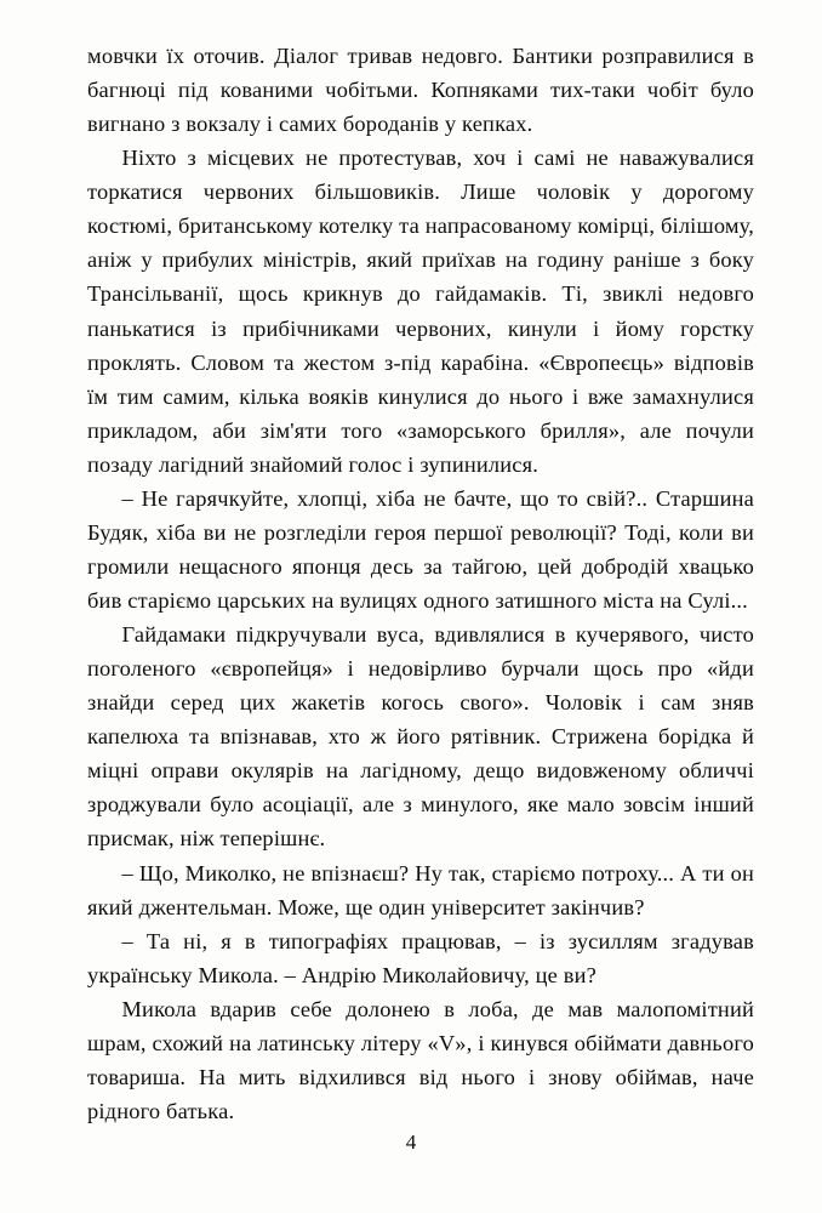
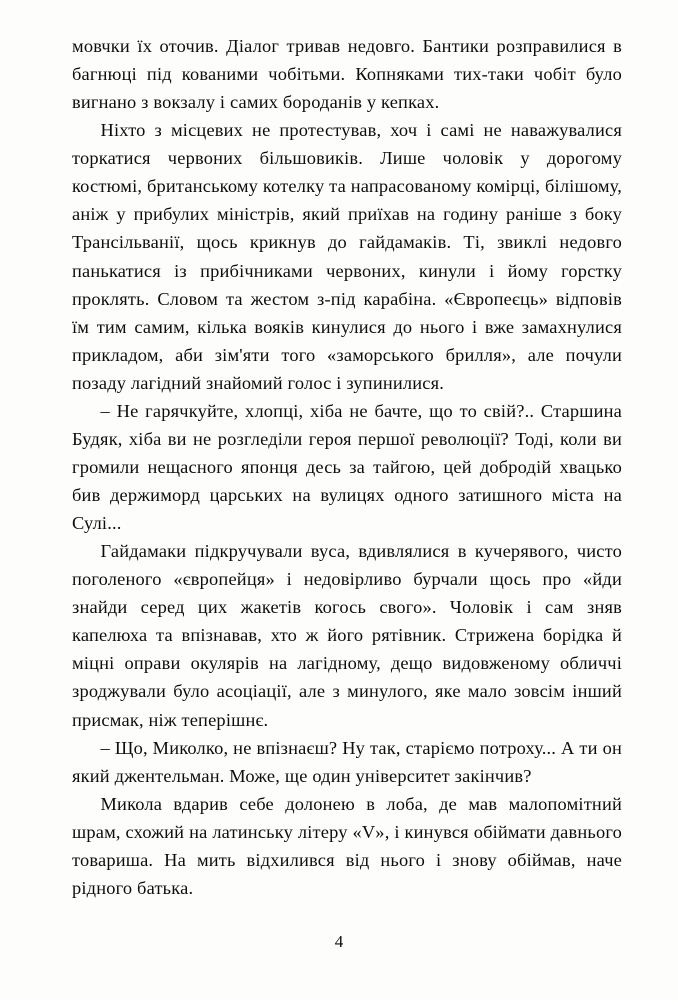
  мовчки їх оточив. Діалог тривав недовго. Бантики розправилися в багнюці під кованими чобітьми. Копняками тих-таки чобіт було вигнано з вокзалу і самих бороданів у кепках.
  Ніхто з місцевих не протестував, хоч і самі не наважувалися торкатися червоних більшовиків. Лише чоловік у дорогому костюмі, британському котелку та напрасованому комірці, білішому, аніж у прибулих міністрів, який приїхав на годину раніше з боку Трансільванії, щось крикнув до гайдамаків. Ті, звиклі недовго панькатися із прибічниками червоних, кинули і йому горстку проклять. Словом та жестом з-під карабіна. «Європеєць» відповів їм тим самим, кілька вояків кинулися до нього і вже замахнулися прикладом, аби зім'яти того «заморського брилля», але почули позаду лагідний знайомий голос і зупинилися.
- – Не гарячкуйте, хлопці, хіба не бачте, що то свій?.. Старшина Будяк, хіба ви не розгледіли героя першої революції? Тоді, коли ви громили нещасного японця десь за тайгою, цей добродій хвацько бив старіємо царських на вулицях одного затишного міста на Сулі...
+ – Не гарячкуйте, хлопці, хіба не бачте, що то свій?.. Старшина Будяк, хіба ви не розгледіли героя першої революції? Тоді, коли ви громили нещасного японця десь за тайгою, цей добродій хвацько бив держиморд царських на вулицях одного затишного міста на Сулі...
  Гайдамаки підкручували вуса, вдивлялися в кучерявого, чисто поголеного «європейця» і недовірливо бурчали щось про «йди знайди серед цих жакетів когось свого». Чоловік і сам зняв капелюха та впізнавав, хто ж його рятівник. Стрижена борідка й міцні оправи окулярів на лагідному, дещо видовженому обличчі зроджували було асоціації, але з минулого, яке мало зовсім інший присмак, ніж теперішнє.
  – Що, Миколко, не впізнаєш? Ну так, старіємо потроху... А ти он який джентельман. Може, ще один університет закінчив?
- – Та ні, я в типографіях працював, – із зусиллям згадував українську Микола. – Андрію Миколайовичу, це ви?
  Микола вдарив себе долонею в лоба, де мав малопомітний шрам, схожий на латинську літеру «V», і кинувся обіймати давнього товариша. На мить відхилився від нього і знову обіймав, наче рідного батька.
  4
